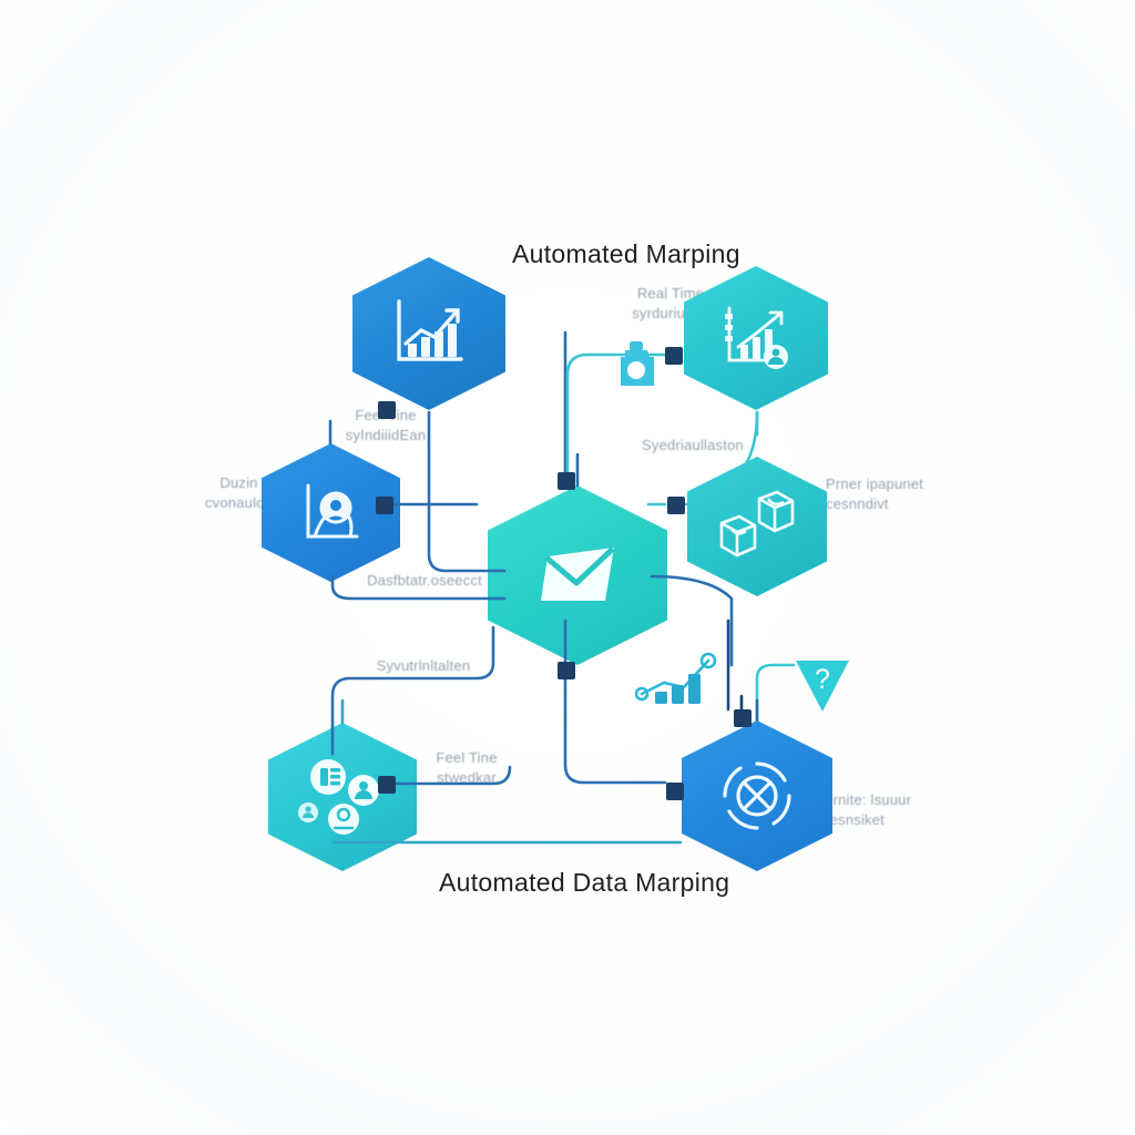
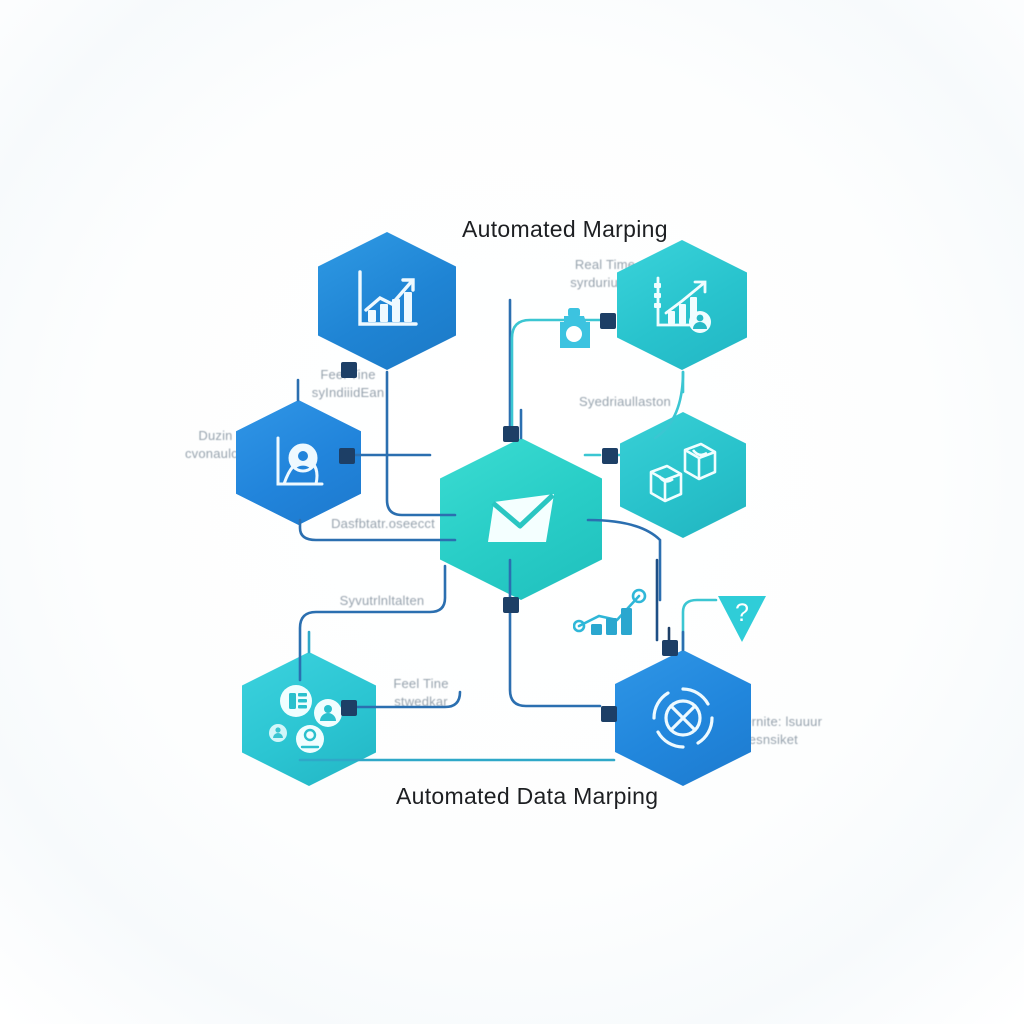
  Automated Marping
  Automated Data Marping
  Real Time
  Feeine
  syIndiiidEan
  Duzin
  cvonaulo
  Syedriaullaston
- Prner ipapunet
- cesnndivt
  Dasfbtatr.oseecct
  Syvutrlnltalten
  Feel Tine
  stwedkar
  rnite: lsuuur
  esnsiket
  ?
